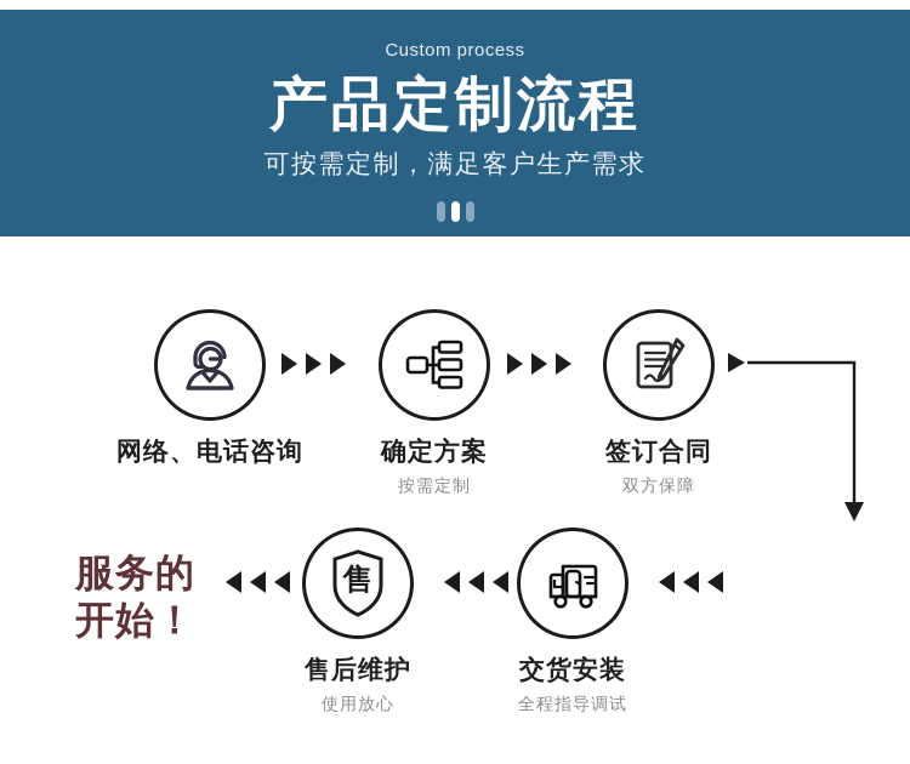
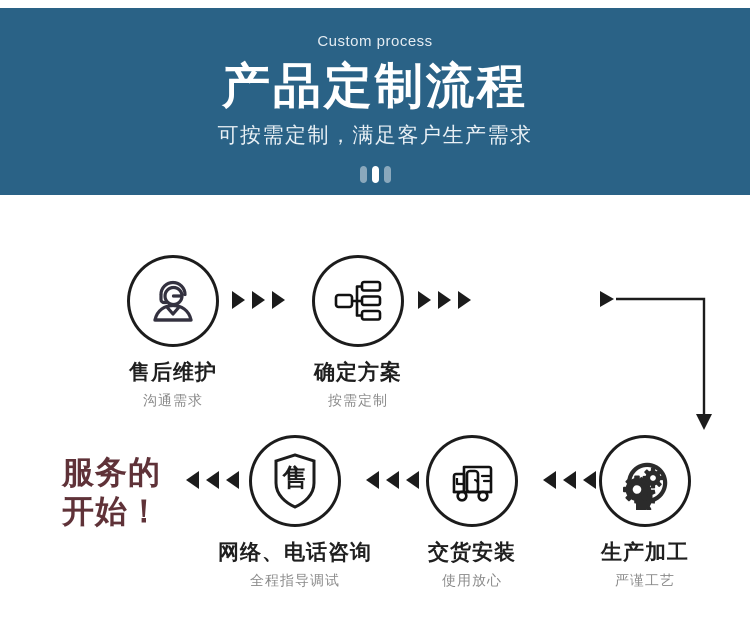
  Custom process
  产品定制流程
  可按需定制，满足客户生产需求
- 网络、电话咨询
+ 售后维护
+ 沟通需求
  确定方案
  按需定制
- 签订合同
- 双方保障
  服务的
  开始！
  售
- 售后维护
+ 网络、电话咨询
- 使用放心
+ 全程指导调试
  交货安装
- 全程指导调试
+ 使用放心
+ 生产加工
+ 严谨工艺
